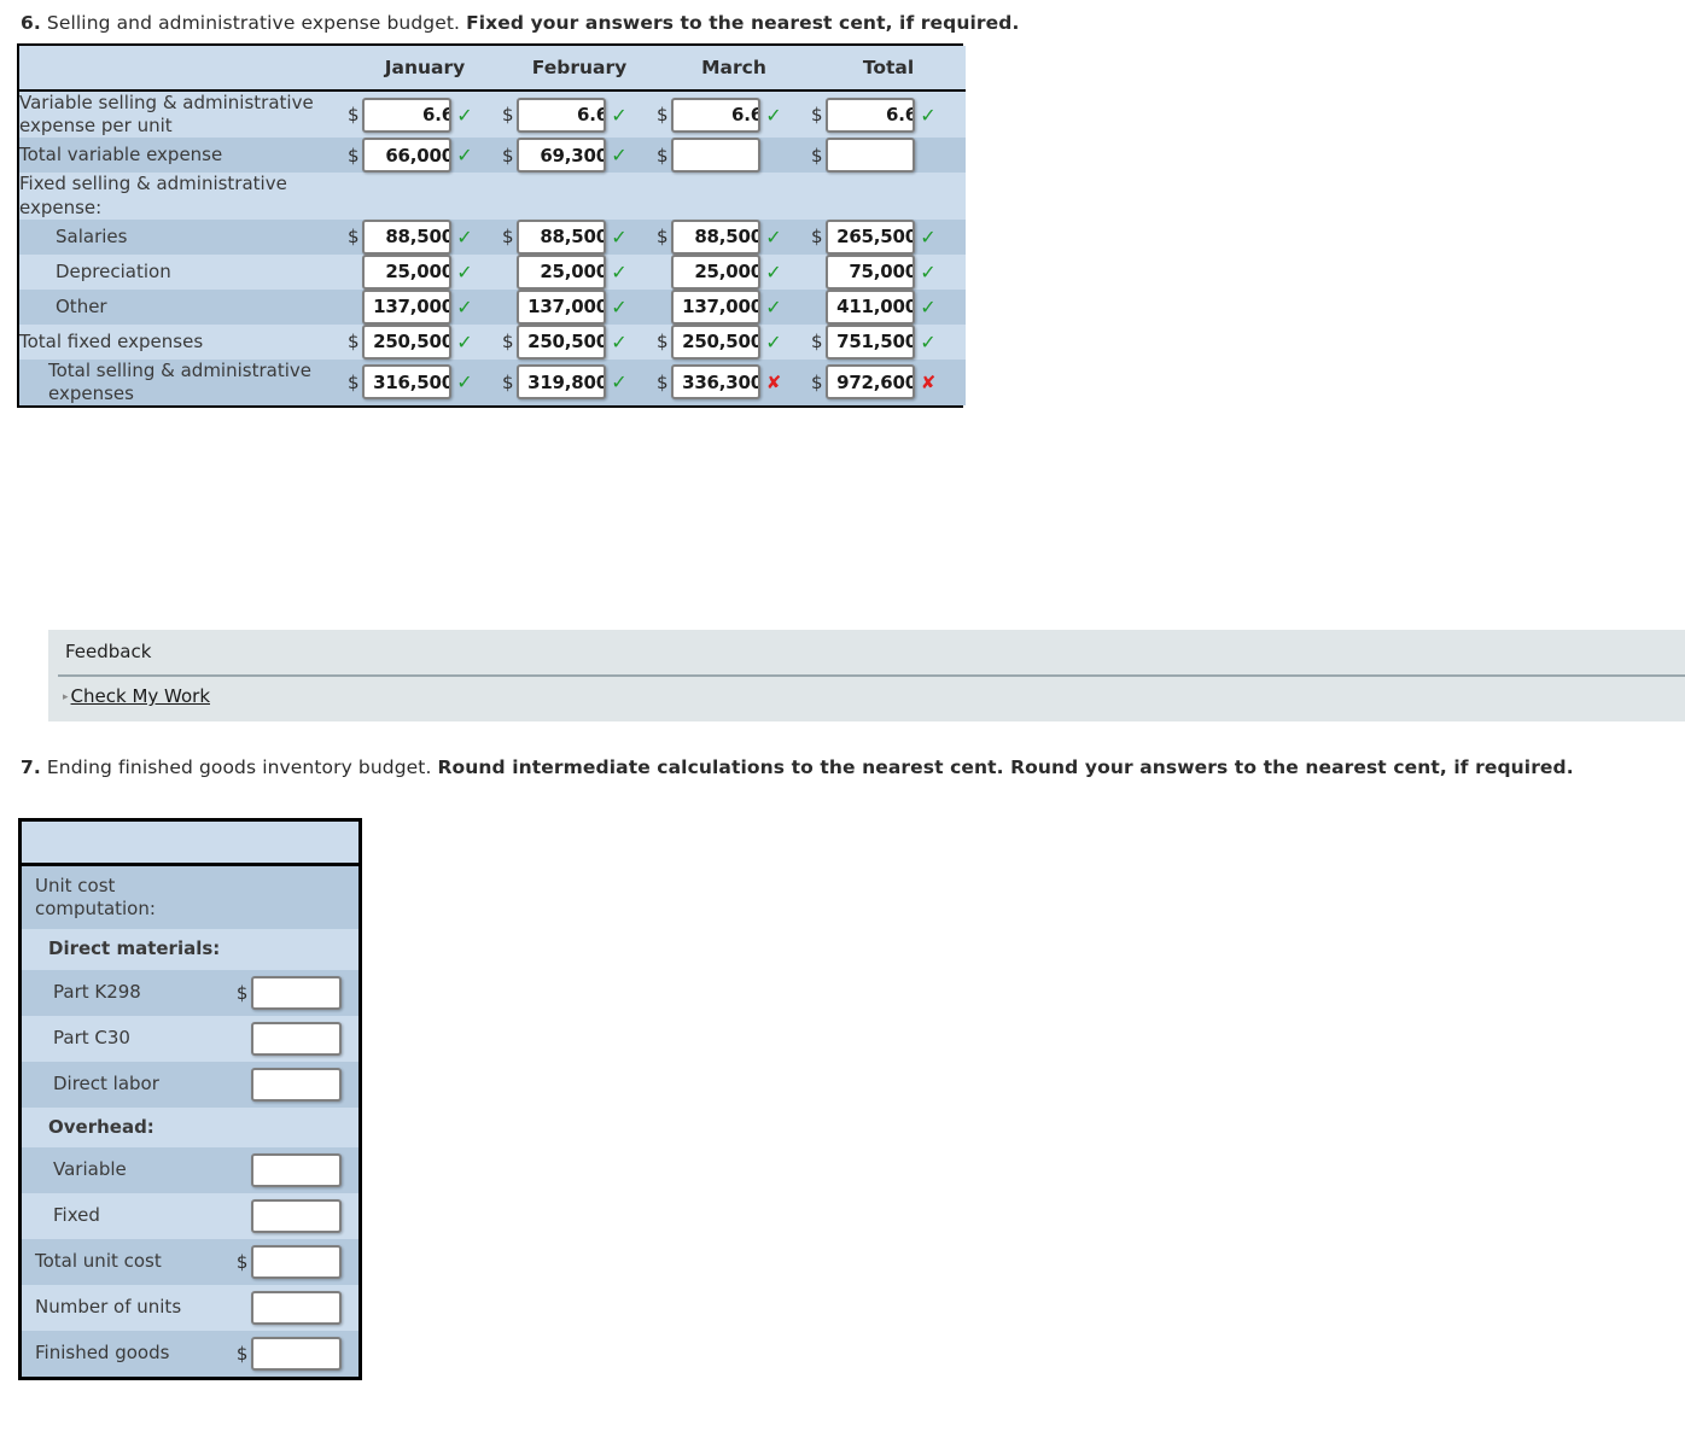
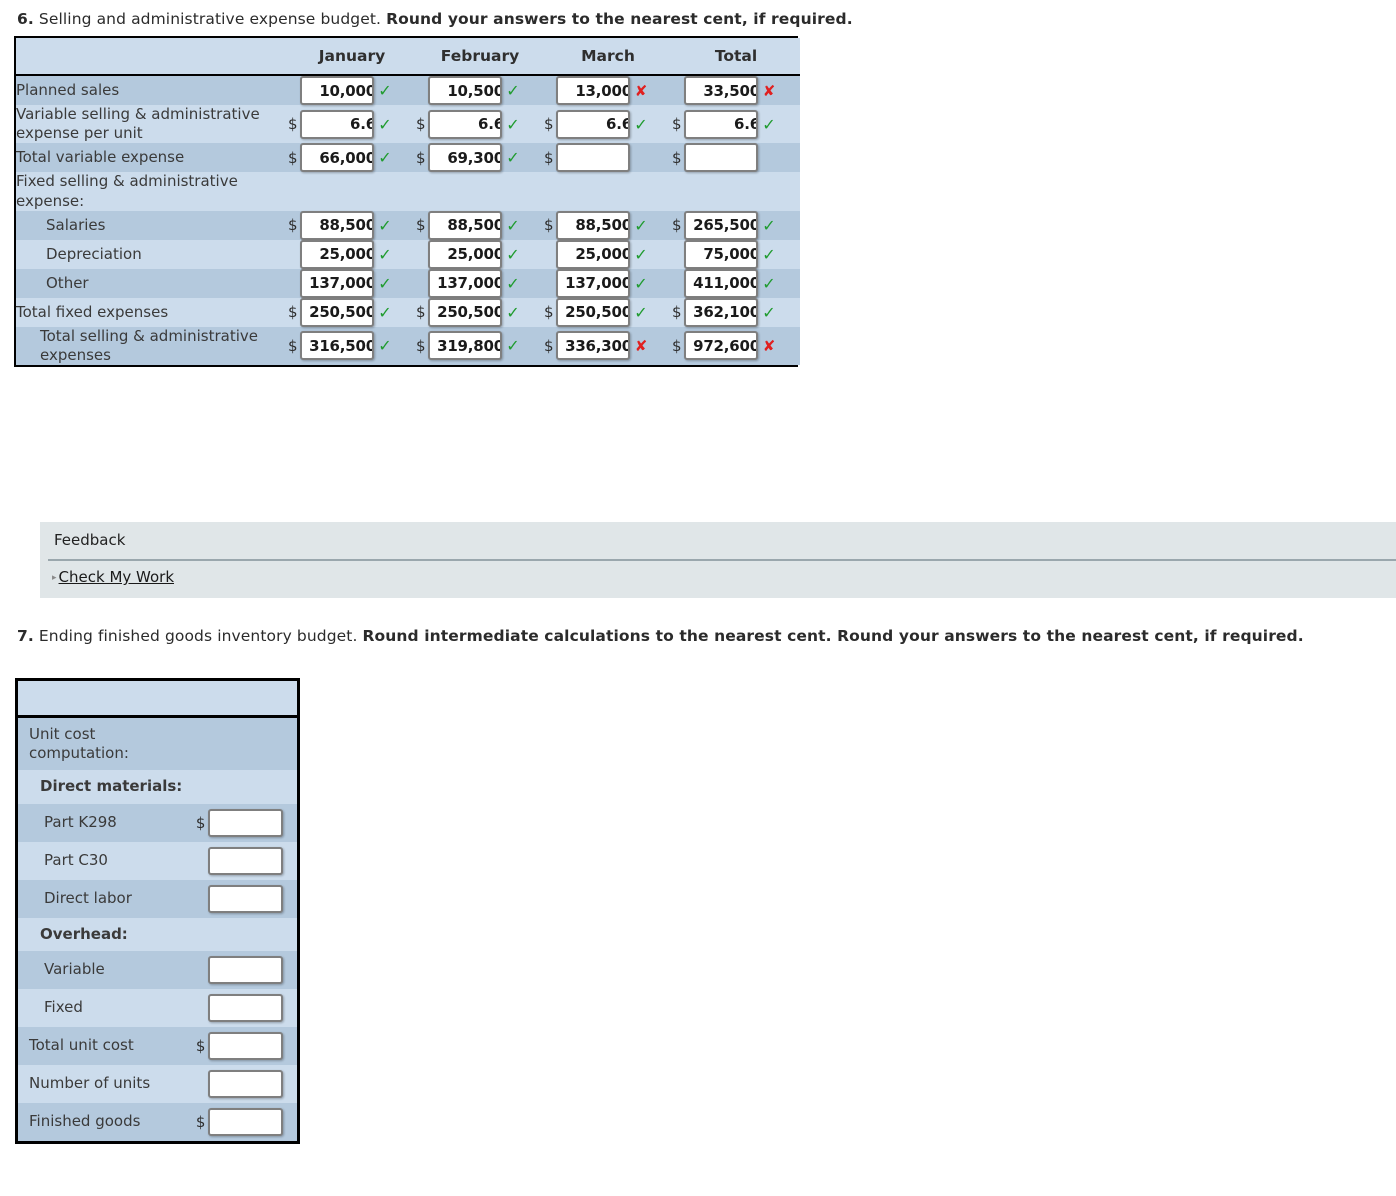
- 6. Selling and administrative expense budget. Fixed your answers to the nearest cent, if required.
+ 6. Selling and administrative expense budget. Round your answers to the nearest cent, if required.
  	January	February	March	Total
+ Planned sales	10,000 ✓	10,500 ✓	13,000 ✘	33,500 ✘
  Variable selling & administrative expense per unit	$ 6.6 ✓	$ 6.6 ✓	$ 6.6 ✓	$ 6.6 ✓
  Total variable expense	$ 66,000 ✓	$ 69,300 ✓	$	$
  Fixed selling & administrative expense:
  Salaries	$ 88,500 ✓	$ 88,500 ✓	$ 88,500 ✓	$ 265,500 ✓
  Depreciation	25,000 ✓	25,000 ✓	25,000 ✓	75,000 ✓
  Other	137,000 ✓	137,000 ✓	137,000 ✓	411,000 ✓
- Total fixed expenses	$ 250,500 ✓	$ 250,500 ✓	$ 250,500 ✓	$ 751,500 ✓
+ Total fixed expenses	$ 250,500 ✓	$ 250,500 ✓	$ 250,500 ✓	$ 362,100 ✓
  Total selling & administrative expenses	$ 316,500 ✓	$ 319,800 ✓	$ 336,300 ✘	$ 972,600 ✘
  Feedback
  ▸ Check My Work
  7. Ending finished goods inventory budget. Round intermediate calculations to the nearest cent. Round your answers to the nearest cent, if required.
  Unit cost computation:
  Direct materials:
  Part K298	$
  Part C30
  Direct labor
  Overhead:
  Variable
  Fixed
  Total unit cost	$
  Number of units
  Finished goods	$
